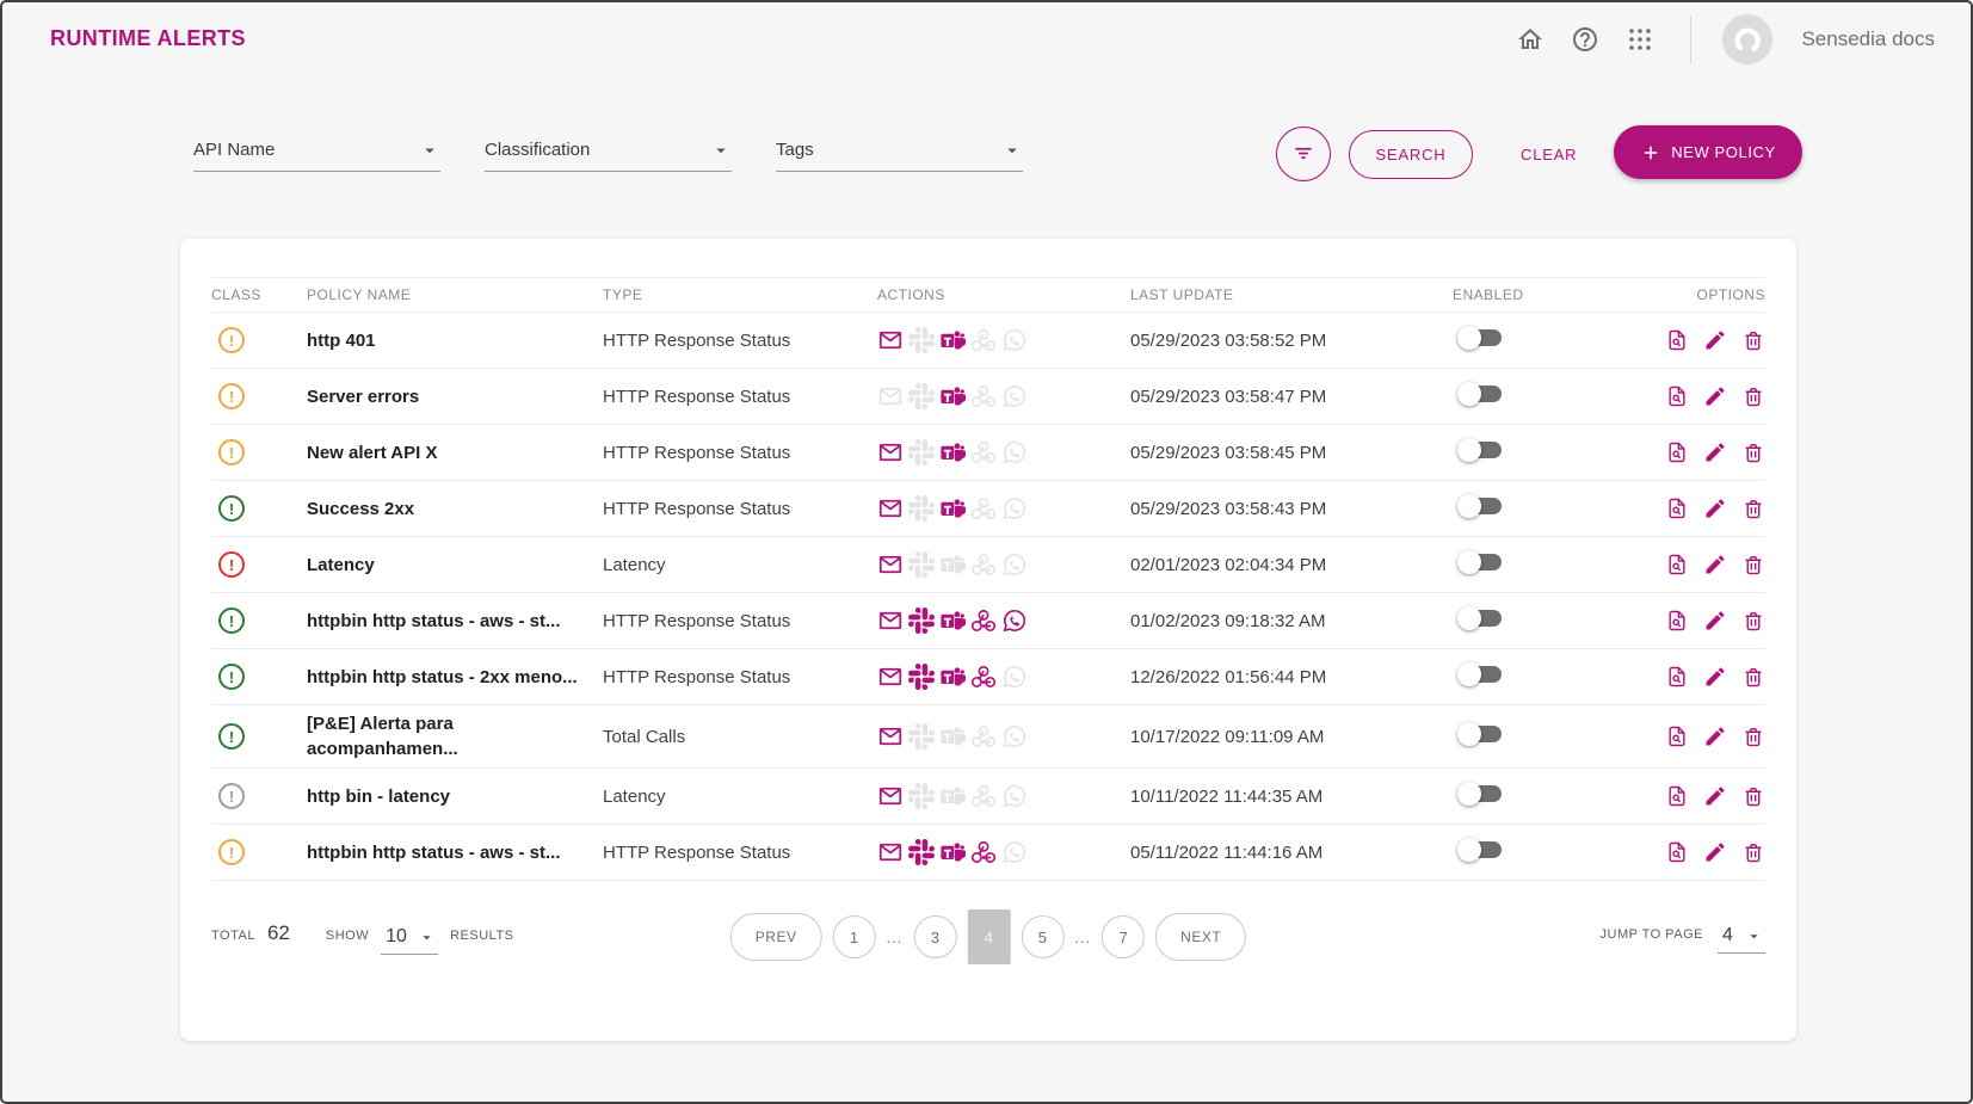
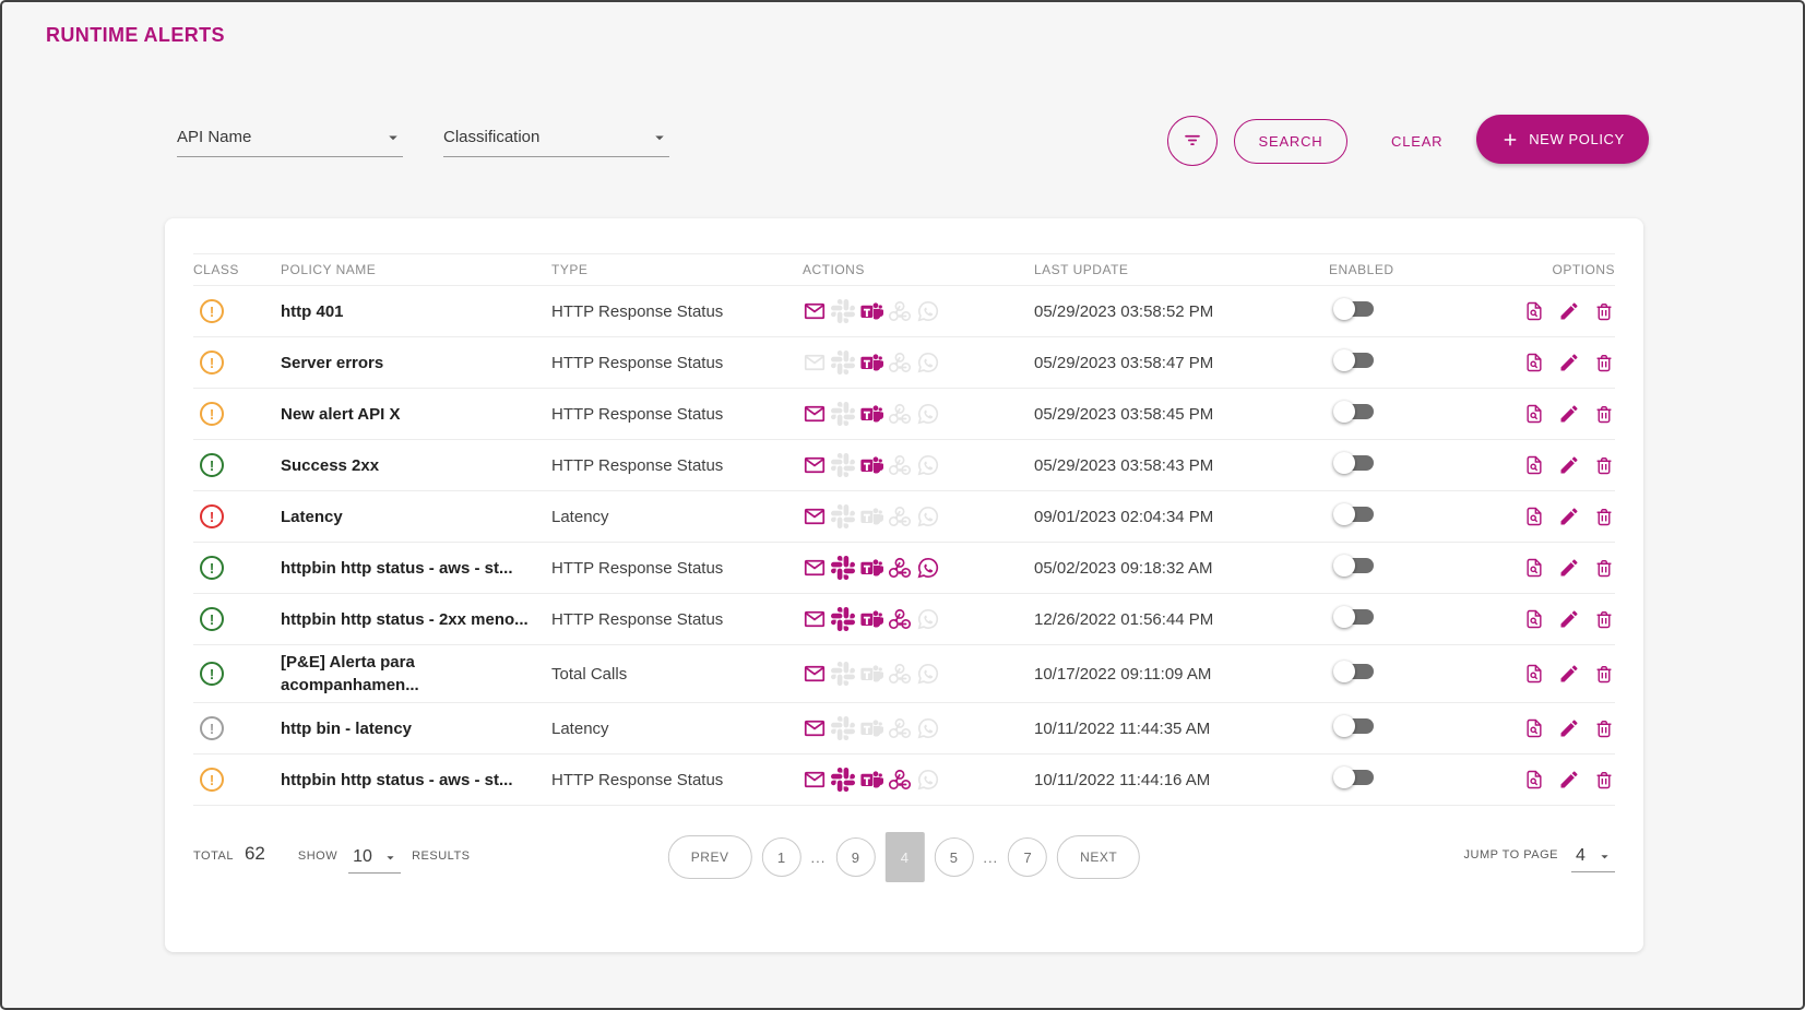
  RUNTIME ALERTS
- Sensedia docs
  API Name
  Classification
- Tags
  SEARCH
  CLEAR
  NEW POLICY
  CLASS
  POLICY NAME
  TYPE
  ACTIONS
  LAST UPDATE
  ENABLED
  OPTIONS
  !
  http 401
  HTTP Response Status
  05/29/2023 03:58:52 PM
  !
  Server errors
  HTTP Response Status
  05/29/2023 03:58:47 PM
  !
  New alert API X
  HTTP Response Status
  05/29/2023 03:58:45 PM
  !
  Success 2xx
  HTTP Response Status
  05/29/2023 03:58:43 PM
  !
  Latency
  Latency
- 02/01/2023 02:04:34 PM
+ 09/01/2023 02:04:34 PM
  !
  httpbin http status - aws - st...
  HTTP Response Status
- 01/02/2023 09:18:32 AM
+ 05/02/2023 09:18:32 AM
  !
  httpbin http status - 2xx meno...
  HTTP Response Status
  12/26/2022 01:56:44 PM
  !
  [P&E] Alerta para acompanhamen...
  Total Calls
  10/17/2022 09:11:09 AM
  !
  http bin - latency
  Latency
  10/11/2022 11:44:35 AM
  !
  httpbin http status - aws - st...
  HTTP Response Status
- 05/11/2022 11:44:16 AM
+ 10/11/2022 11:44:16 AM
  TOTAL
  62
  SHOW
  10
  RESULTS
  PREV
  1
  ...
- 3
+ 9
  4
  5
  ...
  7
  NEXT
  JUMP TO PAGE
  4
